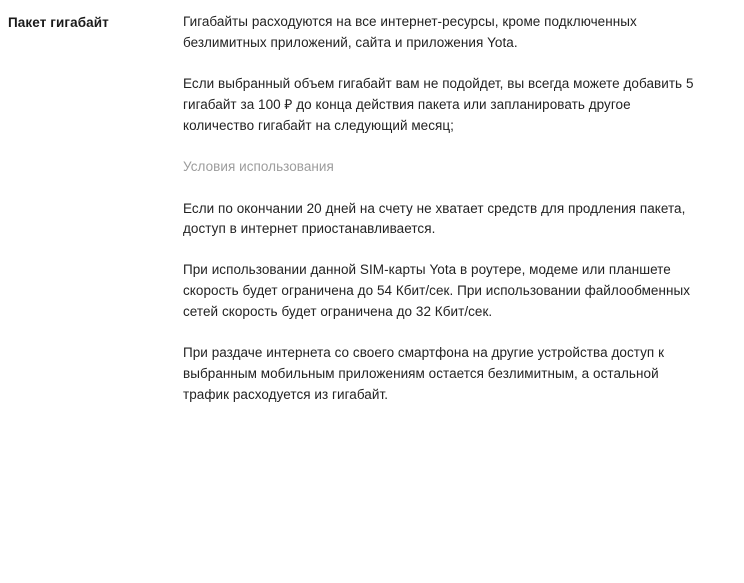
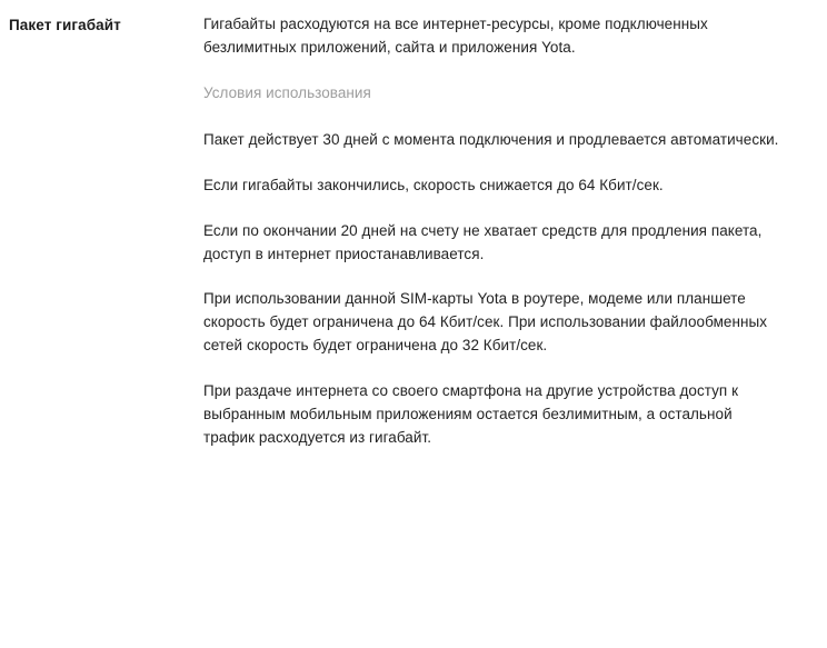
  Пакет гигабайт
  Гигабайты расходуются на все интернет-ресурсы, кроме подключенных безлимитных приложений, сайта и приложения Yota.
- Если выбранный объем гигабайт вам не подойдет, вы всегда можете добавить 5 гигабайт за 100 ₽ до конца действия пакета или запланировать другое количество гигабайт на следующий месяц;
  Условия использования
+ Пакет действует 30 дней с момента подключения и продлевается автоматически.
+ Если гигабайты закончились, скорость снижается до 64 Кбит/сек.
  Если по окончании 20 дней на счету не хватает средств для продления пакета, доступ в интернет приостанавливается.
- При использовании данной SIM-карты Yota в роутере, модеме или планшете скорость будет ограничена до 54 Кбит/сек. При использовании файлообменных сетей скорость будет ограничена до 32 Кбит/сек.
+ При использовании данной SIM-карты Yota в роутере, модеме или планшете скорость будет ограничена до 64 Кбит/сек. При использовании файлообменных сетей скорость будет ограничена до 32 Кбит/сек.
  При раздаче интернета со своего смартфона на другие устройства доступ к выбранным мобильным приложениям остается безлимитным, а остальной трафик расходуется из гигабайт.
